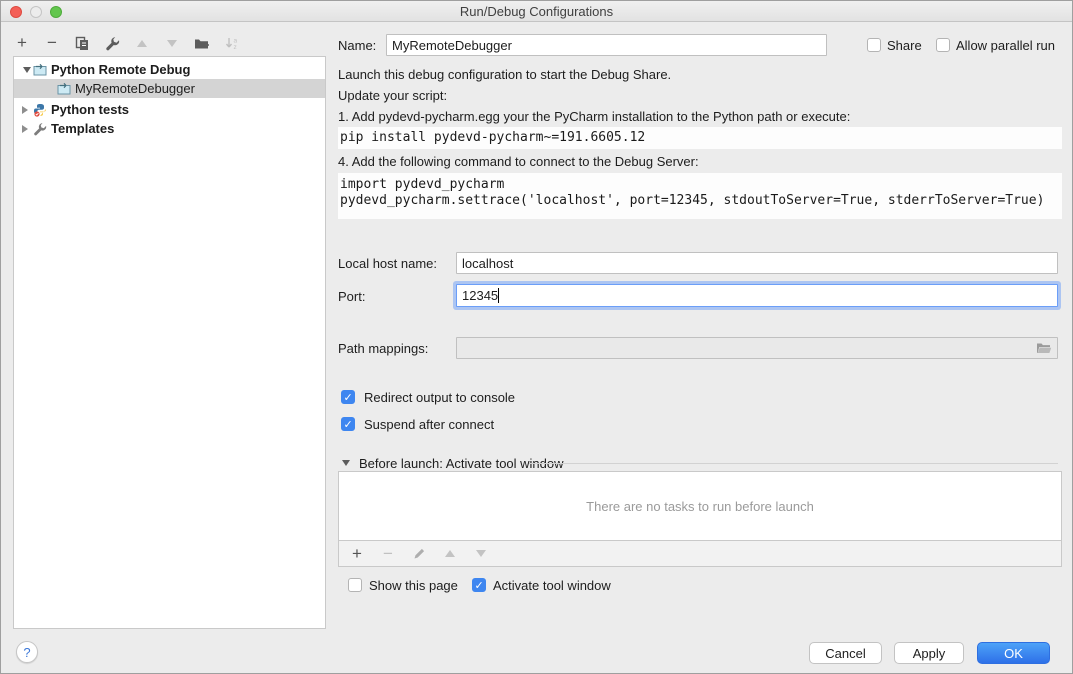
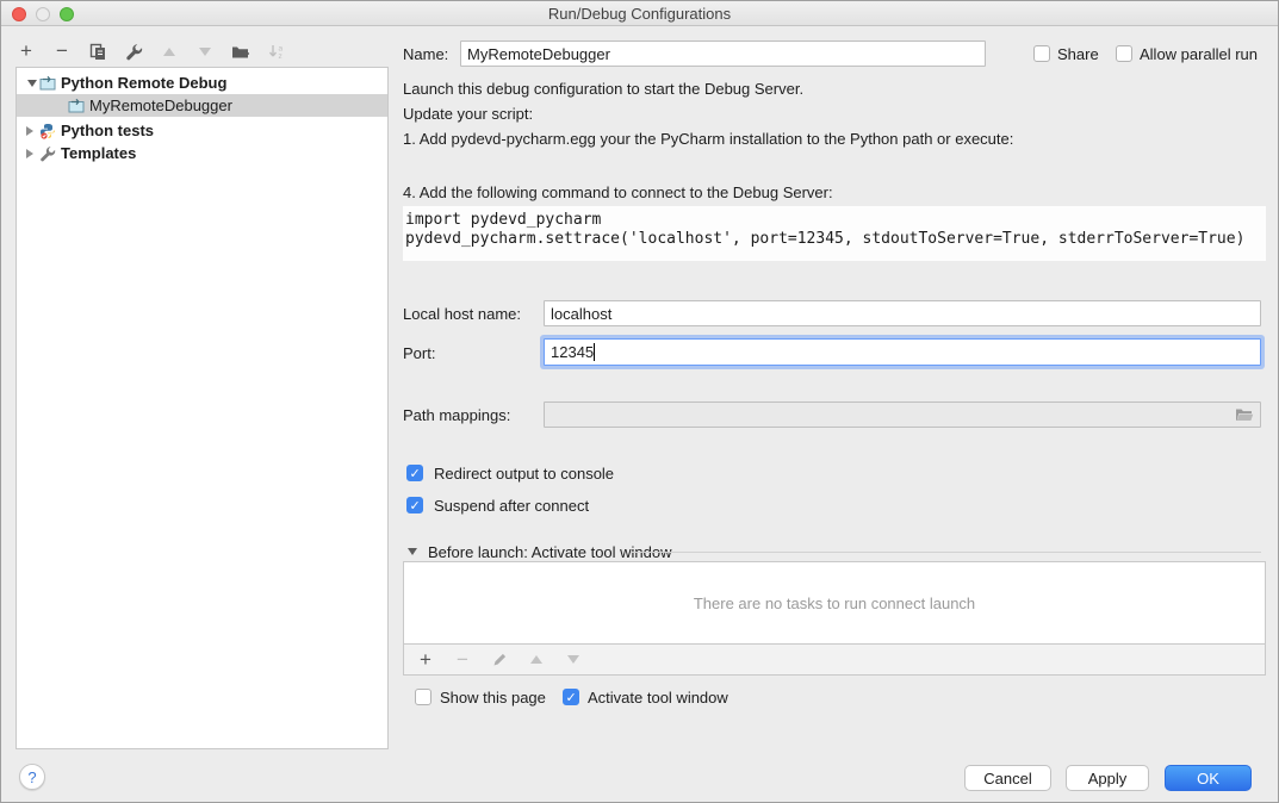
  Run/Debug Configurations
  +
  −
  Python Remote Debug
  MyRemoteDebugger
  Python tests
  Templates
  ?
  Name:
  MyRemoteDebugger
  Share
  Allow parallel run
- Launch this debug configuration to start the Debug Share.
+ Launch this debug configuration to start the Debug Server.
  Update your script:
  1. Add pydevd-pycharm.egg your the PyCharm installation to the Python path or execute:
- pip install pydevd-pycharm~=191.6605.12
  4. Add the following command to connect to the Debug Server:
  import pydevd_pycharm
  pydevd_pycharm.settrace('localhost', port=12345, stdoutToServer=True, stderrToServer=True)
  Local host name:
  localhost
  Port:
  12345
  Path mappings:
  Redirect output to console
  Suspend after connect
  Before launch: Activate tool w
- There are no tasks to run before launch
+ There are no tasks to run connect launch
  +
  −
  Show this page
  Activate tool window
  Cancel
  Apply
  OK
